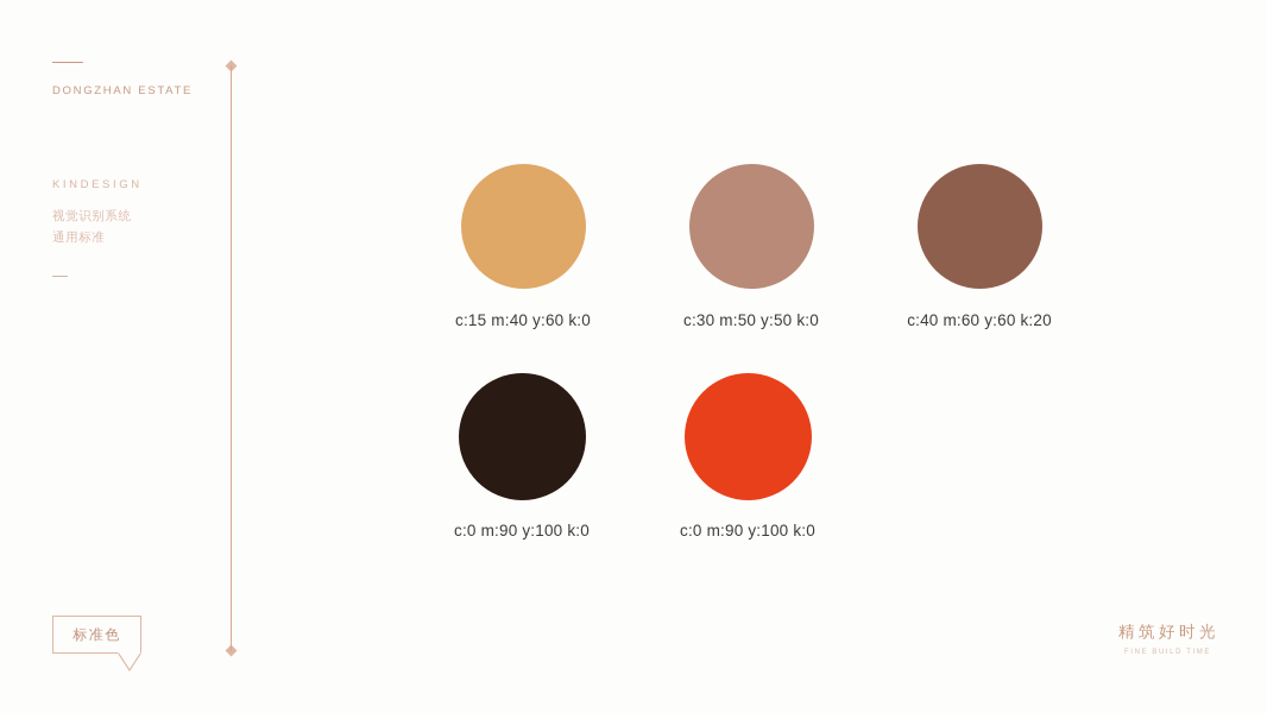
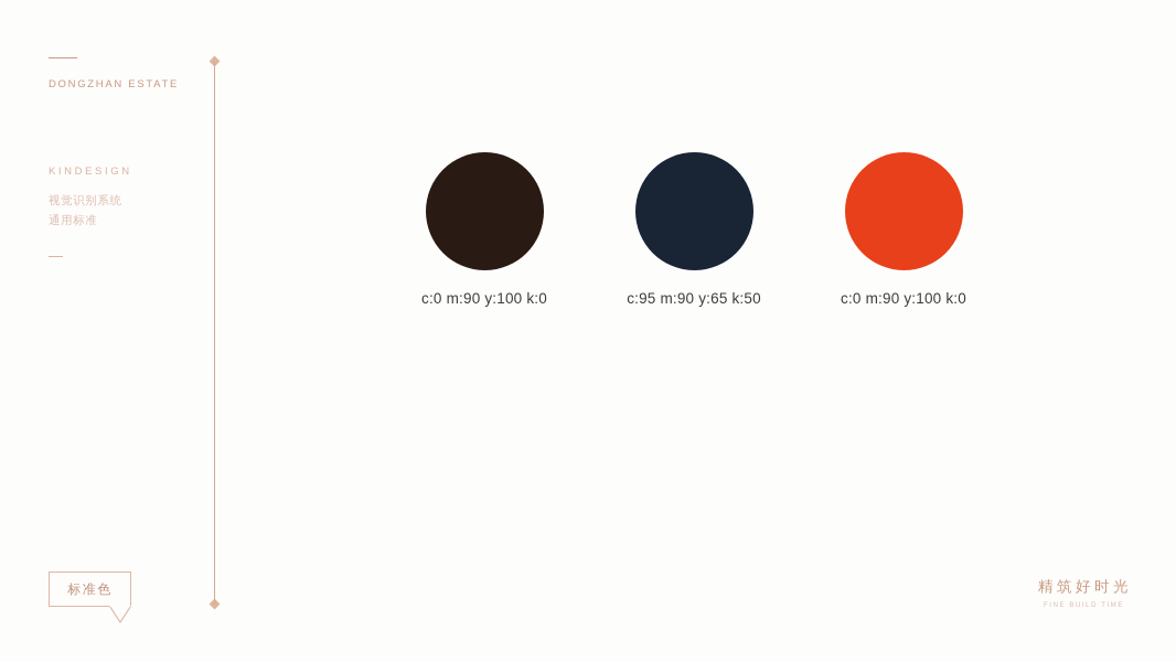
  DONGZHAN ESTATE
  KINDESIGN
  视觉识别系统
  通用标准
- c:15 m:40 y:60 k:0
- c:30 m:50 y:50 k:0
- c:40 m:60 y:60 k:20
  c:0 m:90 y:100 k:0
+ c:95 m:90 y:65 k:50
  c:0 m:90 y:100 k:0
  标准色
  精筑好时光
